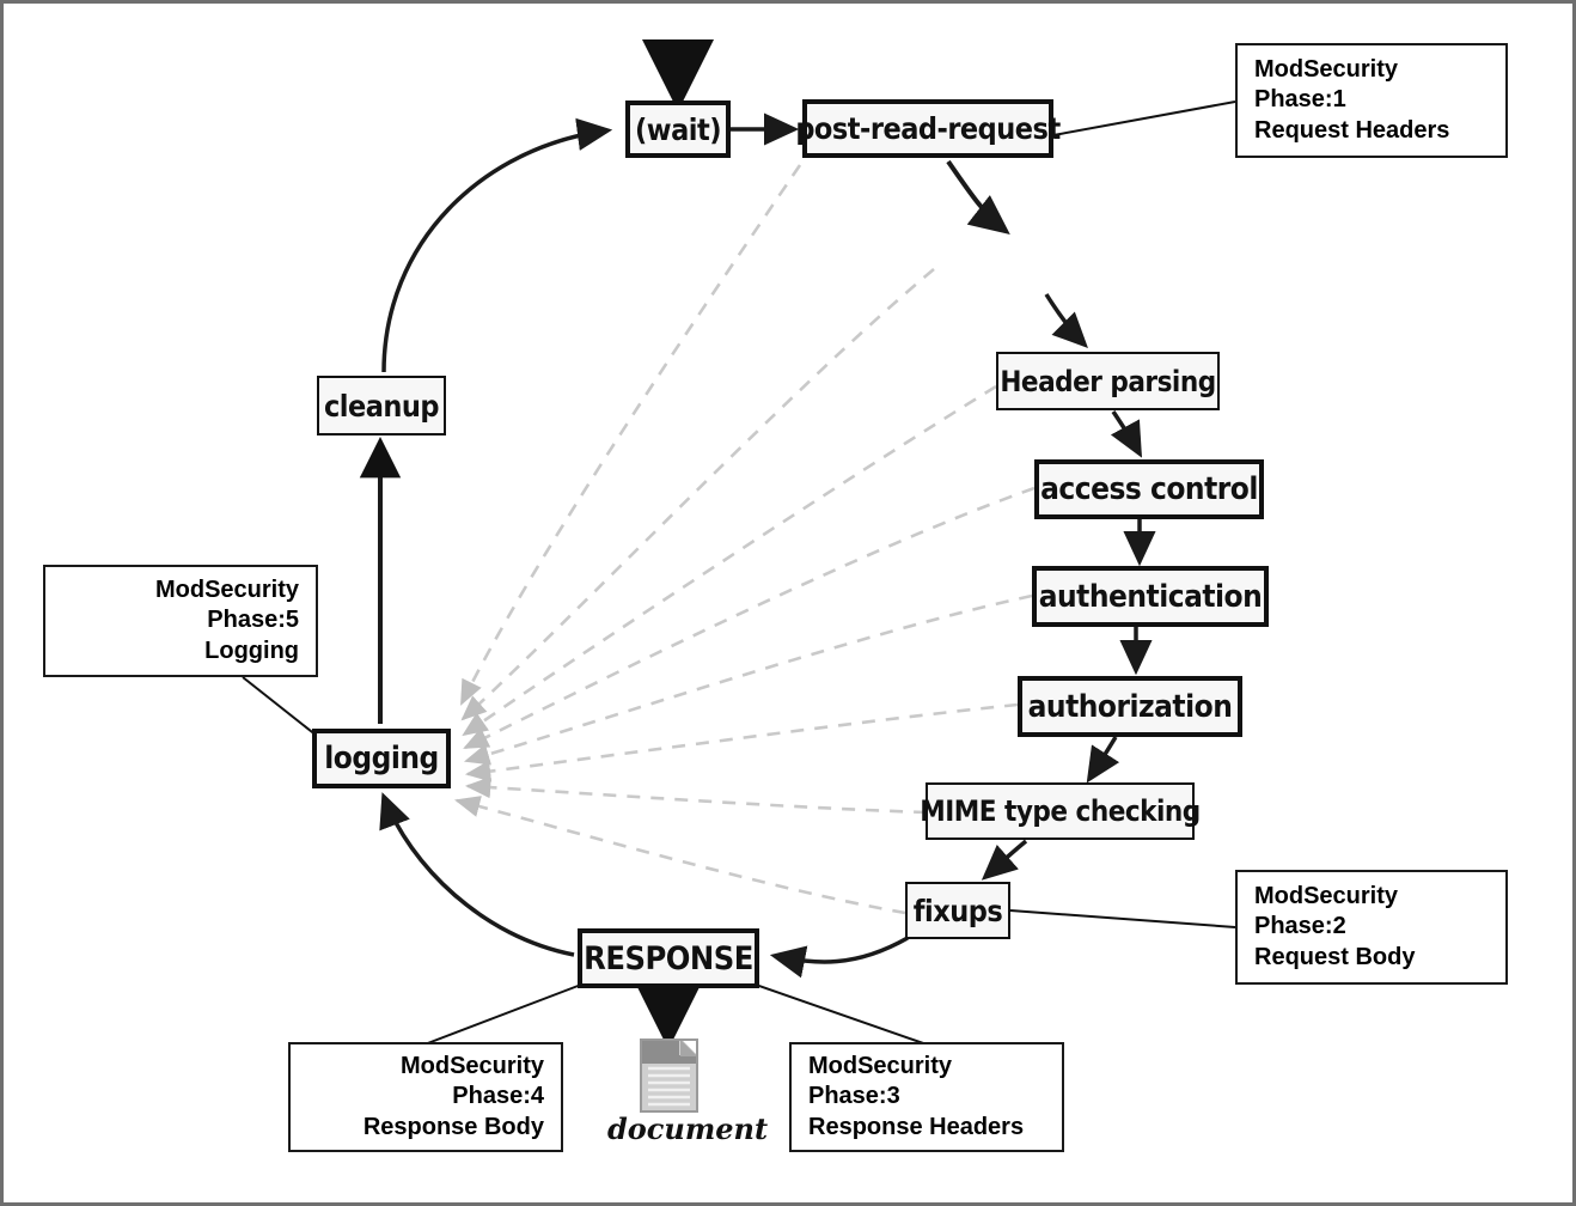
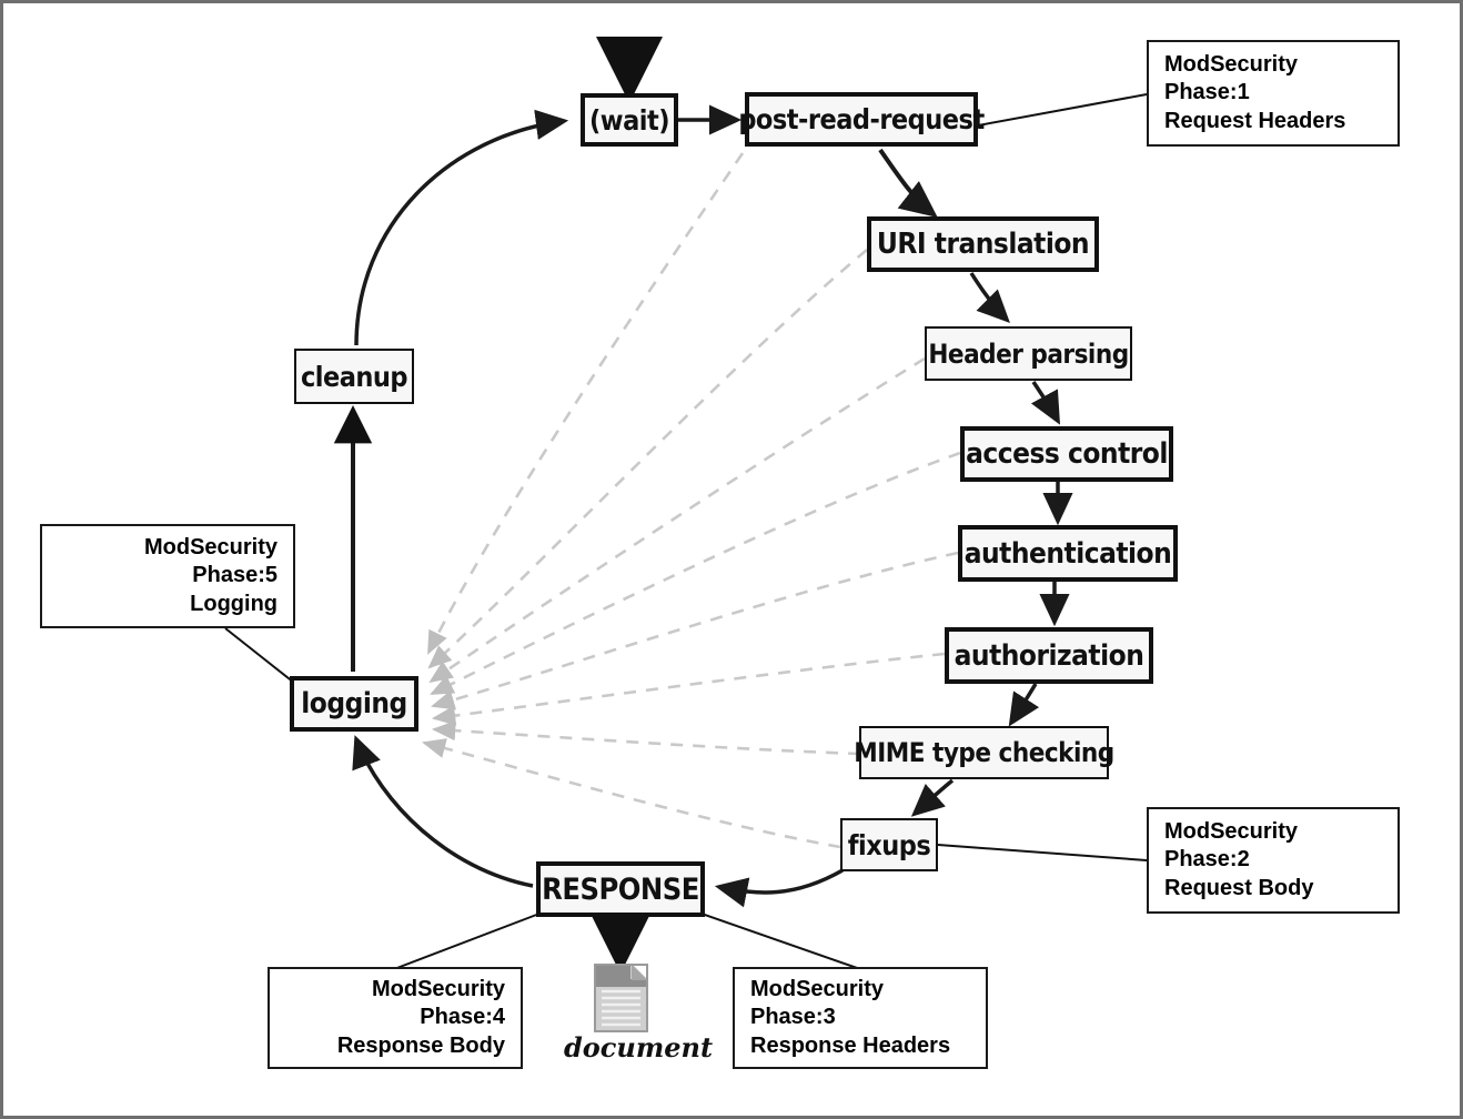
  (wait)
  post-read-request
+ URI translation
  Header parsing
  access control
  authentication
  authorization
  MIME type checking
  fixups
  RESPONSE
  logging
  cleanup
  document
  ModSecurity Phase:1
  Request Headers
  ModSecurity Phase:2
  Request Body
  ModSecurity Phase:3
  Response Headers
  ModSecurity Phase:4
  Response Body
  ModSecurity Phase:5
  Logging
